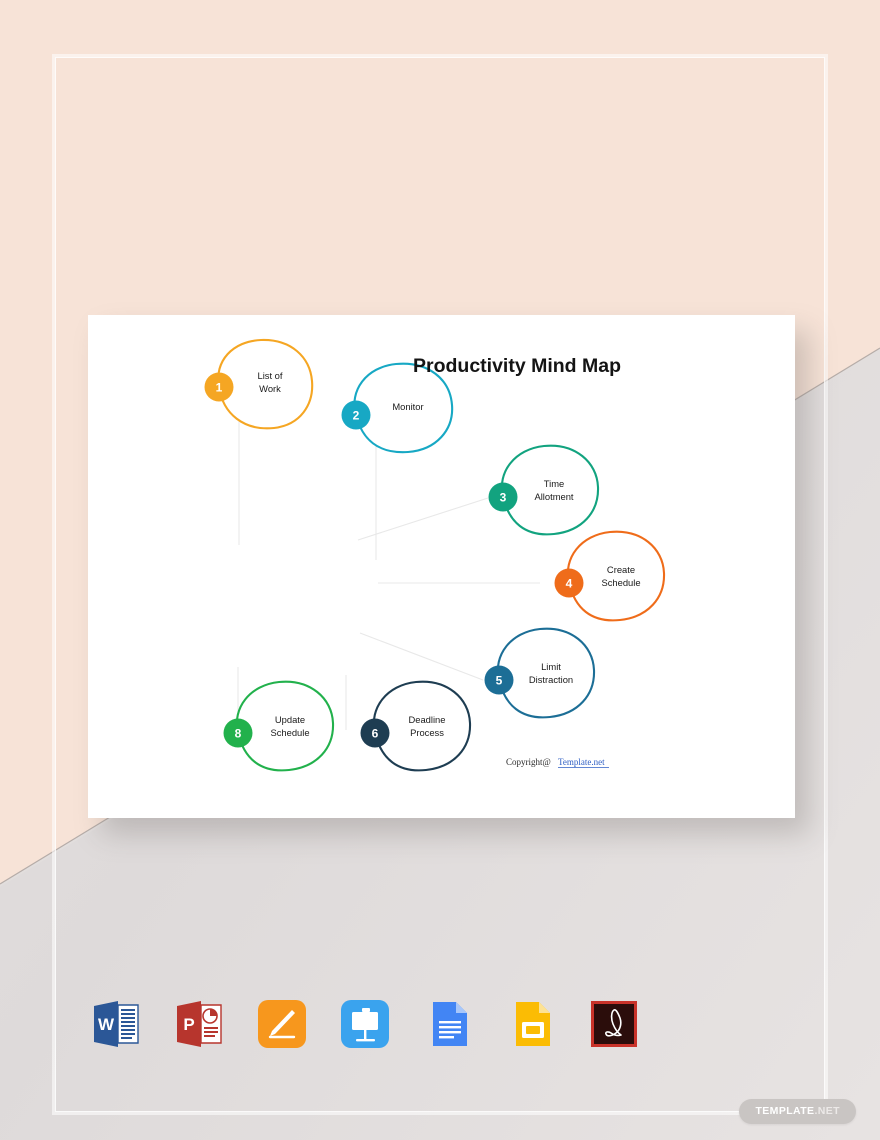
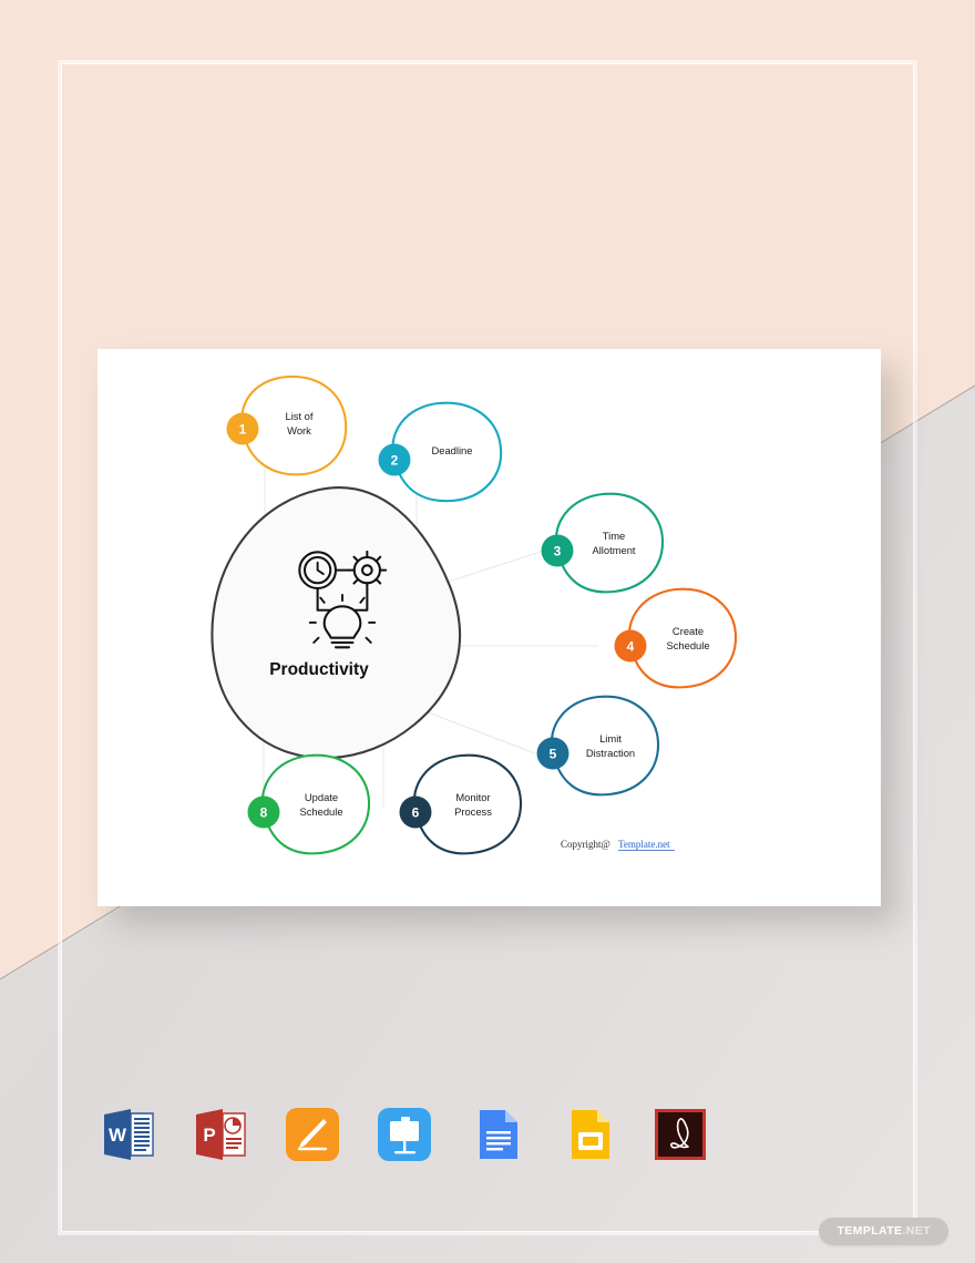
+ Productivity
  List of
  Work
  1
- Monitor
+ Deadline
  2
  Time
  Allotment
  3
  Create
  Schedule
  4
  Limit
  Distraction
  5
- Deadline
+ Monitor
  Process
  6
  Update
  Schedule
  8
- Productivity Mind Map
  Copyright@
  Template.net
  W
  P
  TEMPLATE.NET
